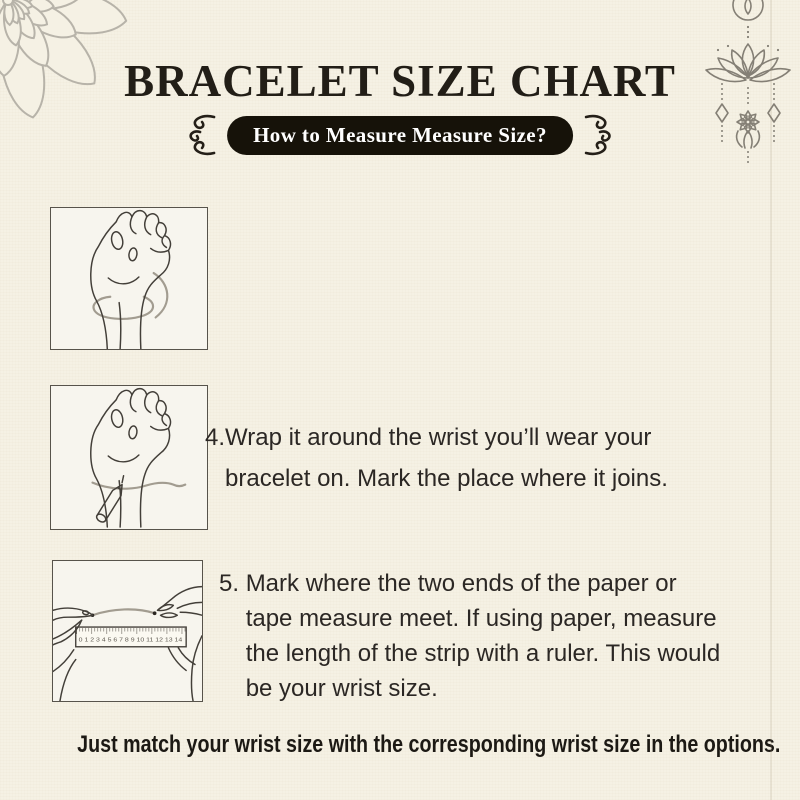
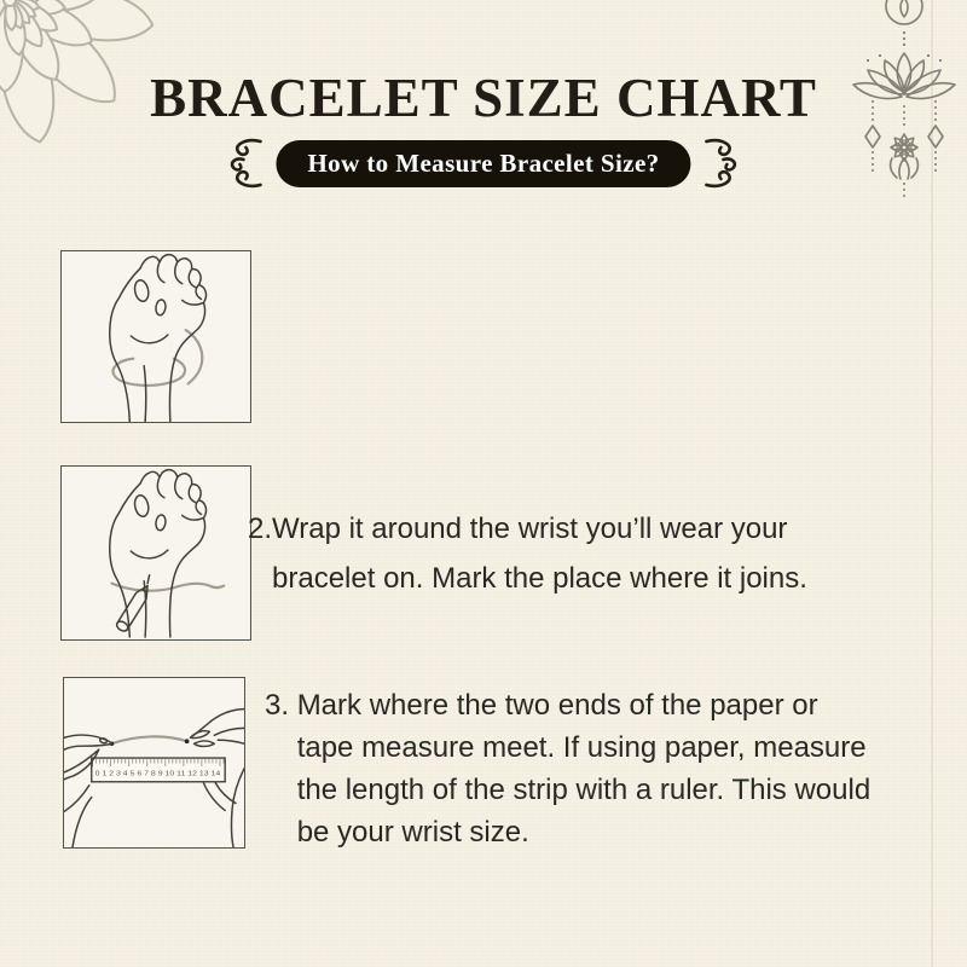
  BRACELET SIZE CHART
- How to Measure Measure Size?
+ How to Measure Bracelet Size?
- 4.
+ 2.
  Wrap it around the wrist you’ll wear your
  bracelet on. Mark the place where it joins.
- 5.
+ 3.
  Mark where the two ends of the paper or
  tape measure meet. If using paper, measure
  the length of the strip with a ruler. This would
  be your wrist size.
- Just match your wrist size with the corresponding wrist size in the options.
